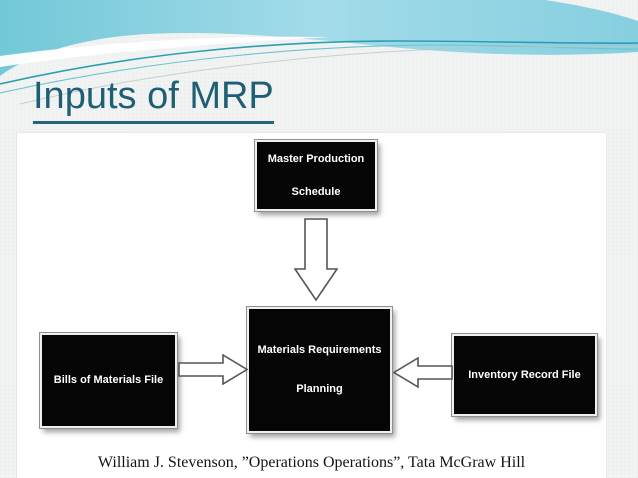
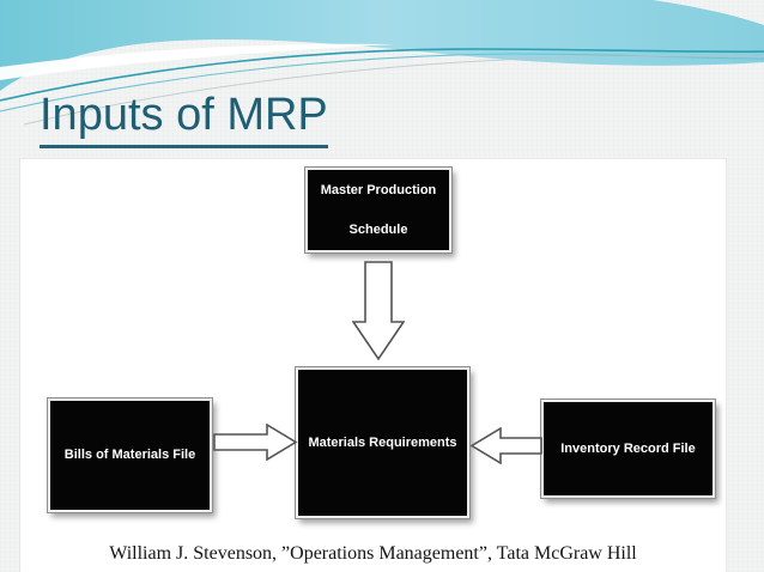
  Inputs of MRP
  Master Production
  Schedule
  Materials Requirements
- Planning
  Bills of Materials File
  Inventory Record File
- William J. Stevenson, ”Operations Operations”, Tata McGraw Hill
+ William J. Stevenson, ”Operations Management”, Tata McGraw Hill
